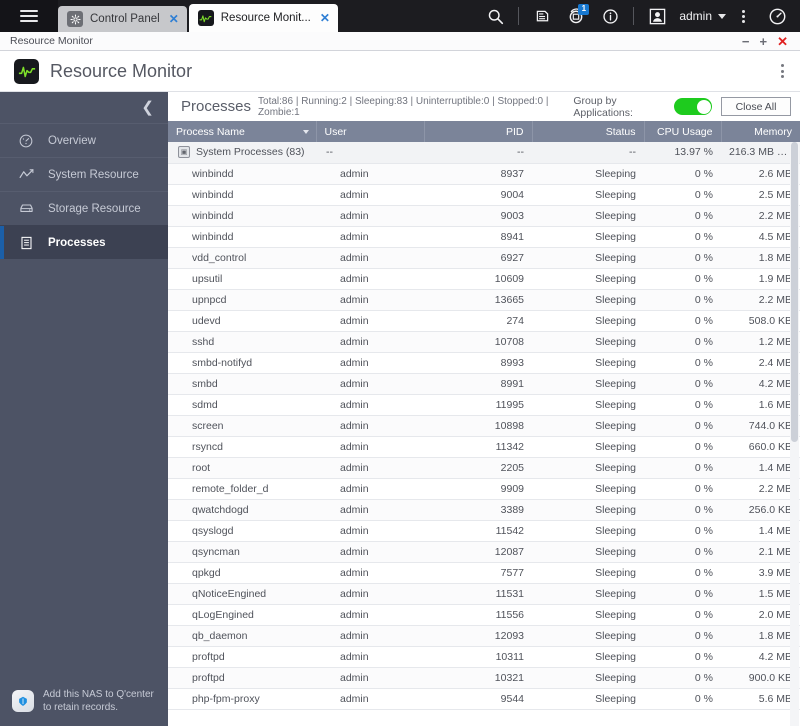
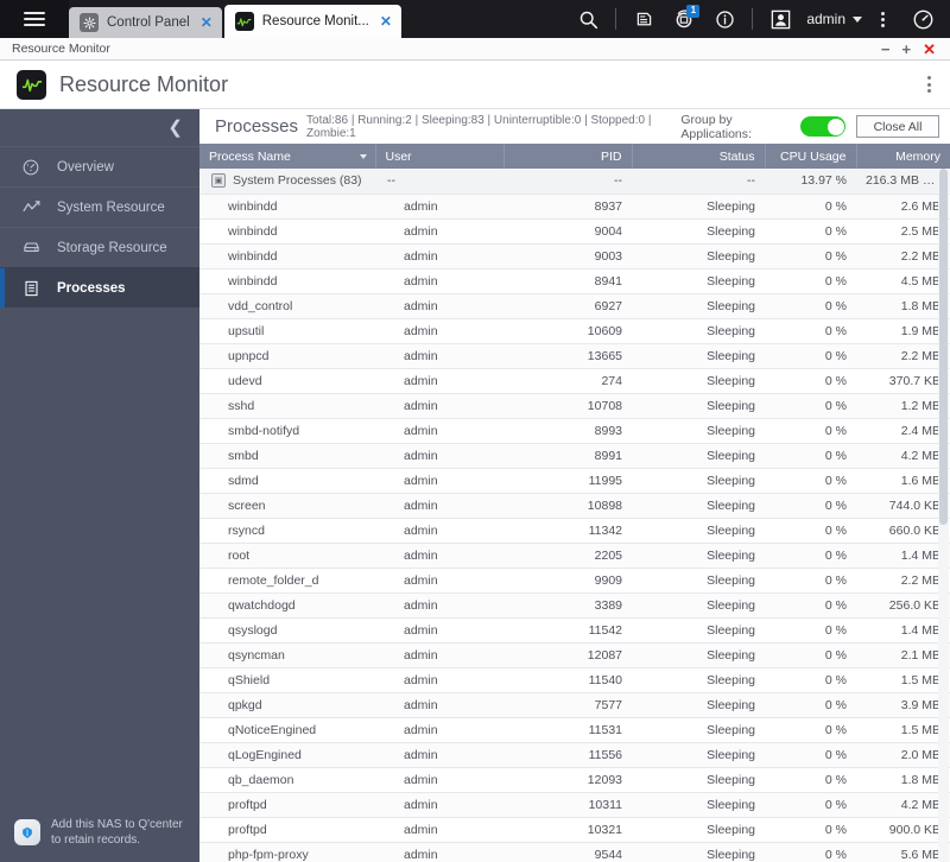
  Control Panel
  ✕
  Resource Monit...
  ✕
  1
  admin
  Resource Monitor
  −
  +
  ✕
  Resource Monitor
  ❮
  Overview
  System Resource
  Storage Resource
  Processes
  Add this NAS to Q'center
  to retain records.
  Processes
  Total:86 | Running:2 | Sleeping:83 | Uninterruptible:0 | Stopped:0 | Zombie:1
  Group by Applications:
  Close All
  Process Name	User	PID	Status	CPU Usage	Memory
  System Processes (83)	--	--	--	13.97 %	216.3 MB ▲
  winbindd	admin	8937	Sleeping	0 %	2.6 MB
  winbindd	admin	9004	Sleeping	0 %	2.5 MB
  winbindd	admin	9003	Sleeping	0 %	2.2 MB
  winbindd	admin	8941	Sleeping	0 %	4.5 MB
  vdd_control	admin	6927	Sleeping	0 %	1.8 MB
  upsutil	admin	10609	Sleeping	0 %	1.9 MB
  upnpcd	admin	13665	Sleeping	0 %	2.2 MB
- udevd	admin	274	Sleeping	0 %	508.0 KB
+ udevd	admin	274	Sleeping	0 %	370.7 KB
  sshd	admin	10708	Sleeping	0 %	1.2 MB
  smbd-notifyd	admin	8993	Sleeping	0 %	2.4 MB
  smbd	admin	8991	Sleeping	0 %	4.2 MB
  sdmd	admin	11995	Sleeping	0 %	1.6 MB
  screen	admin	10898	Sleeping	0 %	744.0 KB
  rsyncd	admin	11342	Sleeping	0 %	660.0 KB
  root	admin	2205	Sleeping	0 %	1.4 MB
  remote_folder_d	admin	9909	Sleeping	0 %	2.2 MB
  qwatchdogd	admin	3389	Sleeping	0 %	256.0 KB
  qsyslogd	admin	11542	Sleeping	0 %	1.4 MB
  qsyncman	admin	12087	Sleeping	0 %	2.1 MB
+ qShield	admin	11540	Sleeping	0 %	1.5 MB
  qpkgd	admin	7577	Sleeping	0 %	3.9 MB
  qNoticeEngined	admin	11531	Sleeping	0 %	1.5 MB
  qLogEngined	admin	11556	Sleeping	0 %	2.0 MB
  qb_daemon	admin	12093	Sleeping	0 %	1.8 MB
  proftpd	admin	10311	Sleeping	0 %	4.2 MB
  proftpd	admin	10321	Sleeping	0 %	900.0 KB
  php-fpm-proxy	admin	9544	Sleeping	0 %	5.6 MB
